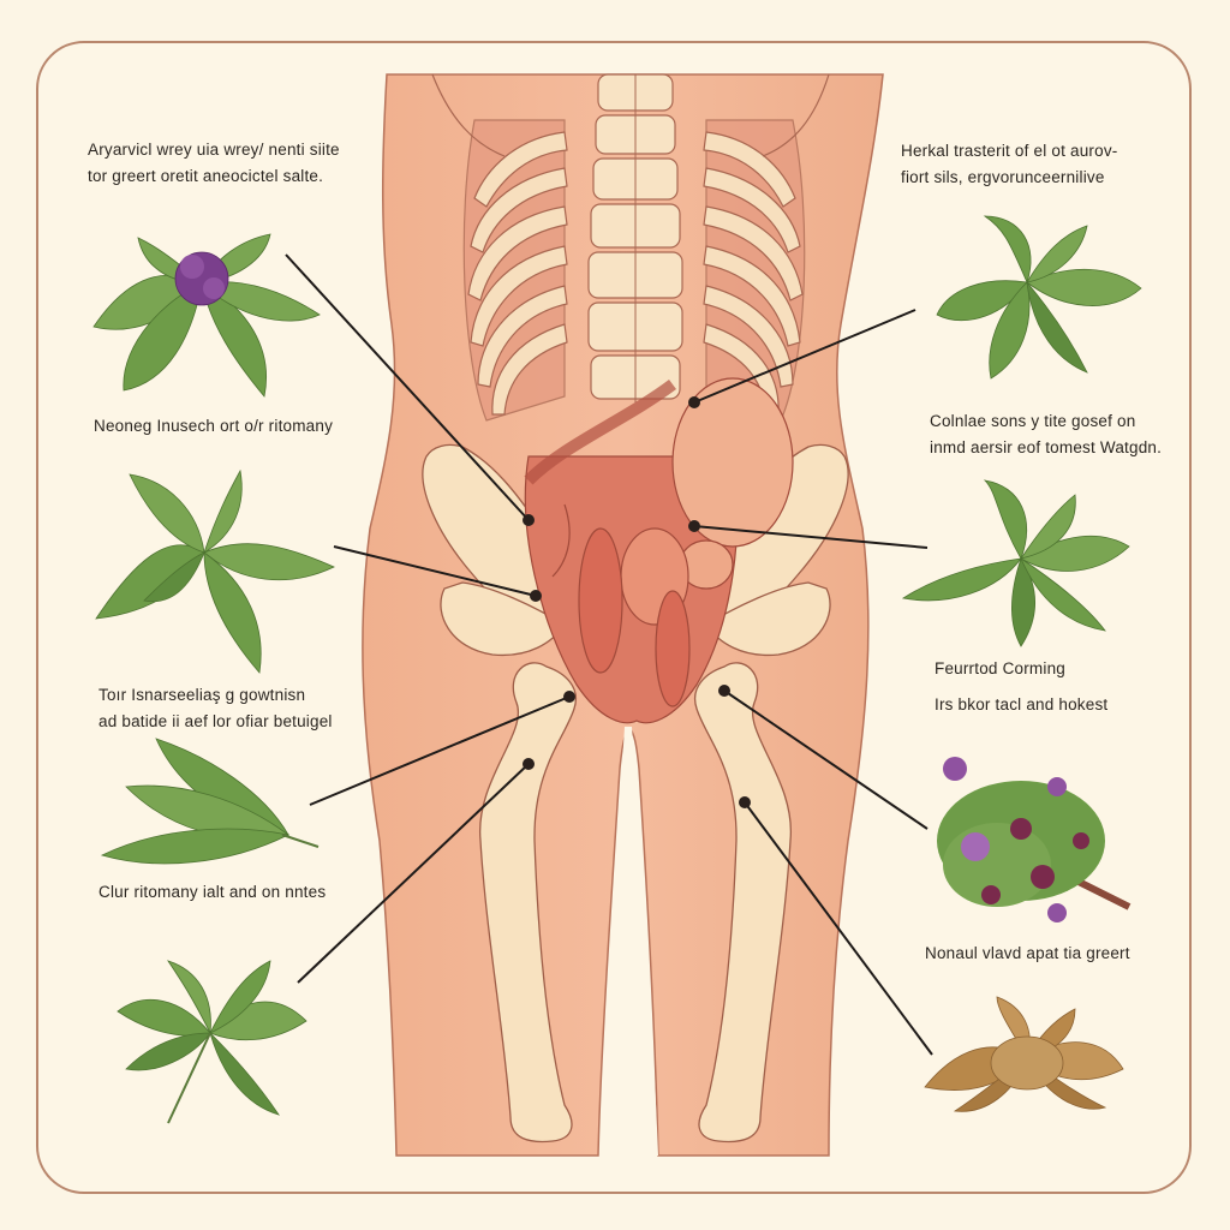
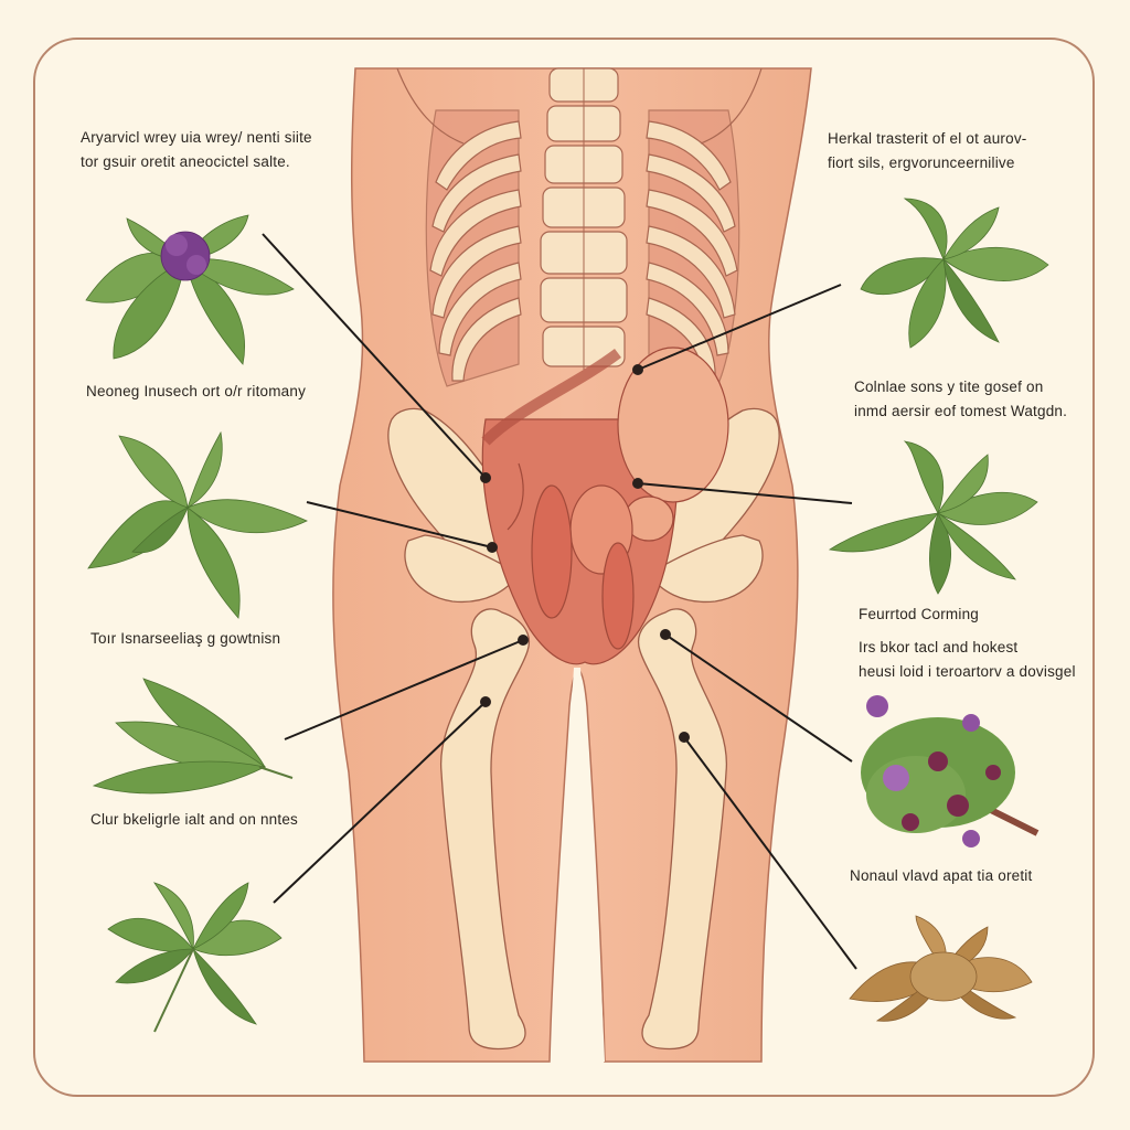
  Aryarvicl wrey uia wrey/ nenti siite
- tor greert oretit aneocictel salte.
+ tor gsuir oretit aneocictel salte.
  Neoneg Inusech ort o/r ritomany
  Toır Isnarseeliaş g gowtnisn
- ad batide ii aef lor ofiar betuigel
- Clur ritomany ialt and on nntes
+ Clur bkeligrle ialt and on nntes
  Herkal trasterit of el ot aurov-
  fiort sils, ergvorunceernilive
  Colnlae sons y tite gosef on
  inmd aersir eof tomest Watgdn.
  Feurrtod Corming
  Irs bkor tacl and hokest
+ heusi loid i teroartorv a dovisgel
- Nonaul vlavd apat tia greert
+ Nonaul vlavd apat tia oretit
